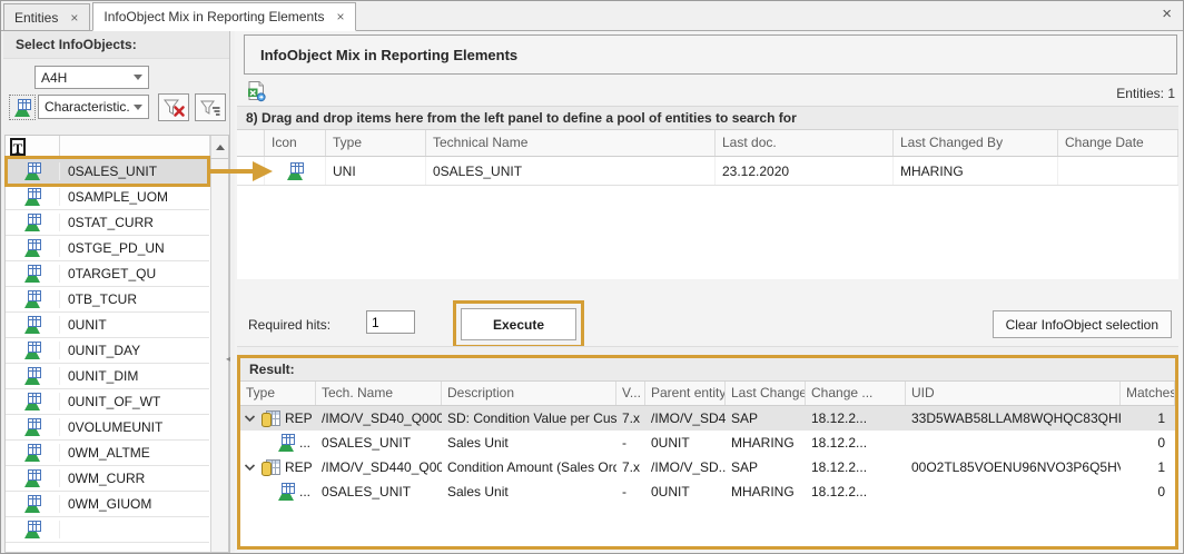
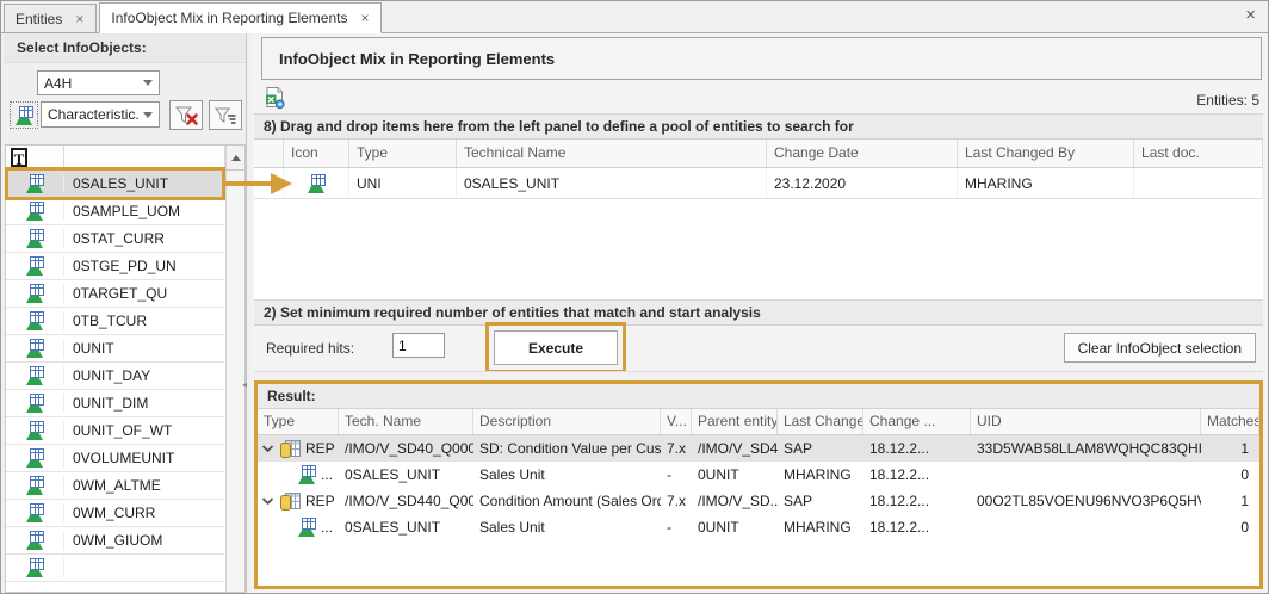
  Entities
  ×
  InfoObject Mix in Reporting Elements
  ×
  ×
  Select InfoObjects:
  A4H
  Characteristic.
  T
  0SALES_UNIT
  0SAMPLE_UOM
  0STAT_CURR
  0STGE_PD_UN
  0TARGET_QU
  0TB_TCUR
  0UNIT
  0UNIT_DAY
  0UNIT_DIM
  0UNIT_OF_WT
  0VOLUMEUNIT
  0WM_ALTME
  0WM_CURR
  0WM_GIUOM
  ◂
  InfoObject Mix in Reporting Elements
- Entities: 1
+ Entities: 5
  8) Drag and drop items here from the left panel to define a pool of entities to search for
  Icon
  Type
  Technical Name
- Last doc.
+ Change Date
  Last Changed By
- Change Date
+ Last doc.
  UNI
  0SALES_UNIT
  23.12.2020
  MHARING
+ 2) Set minimum required number of entities that match and start analysis
  Required hits:
  1
  Execute
  Clear InfoObject selection
  Result:
  Type
  Tech. Name
  Description
  V...
  Parent entity
  Last Change
  Change ...
  UID
  Matches
  REP
  /IMO/V_SD40_Q000
  SD: Condition Value per Cus
  7.x
  /IMO/V_SD4
  SAP
  18.12.2...
  33D5WAB58LLAM8WQHQC83QHI
  1
  ...
  0SALES_UNIT
  Sales Unit
  -
  0UNIT
  MHARING
  18.12.2...
  0
  REP
  /IMO/V_SD440_Q00
  Condition Amount (Sales Or
  7.x
  /IMO/V_SD..
  SAP
  18.12.2...
  00O2TL85VOENU96NVO3P6Q5H
  1
  ...
  0SALES_UNIT
  Sales Unit
  -
  0UNIT
  MHARING
  18.12.2...
  0
